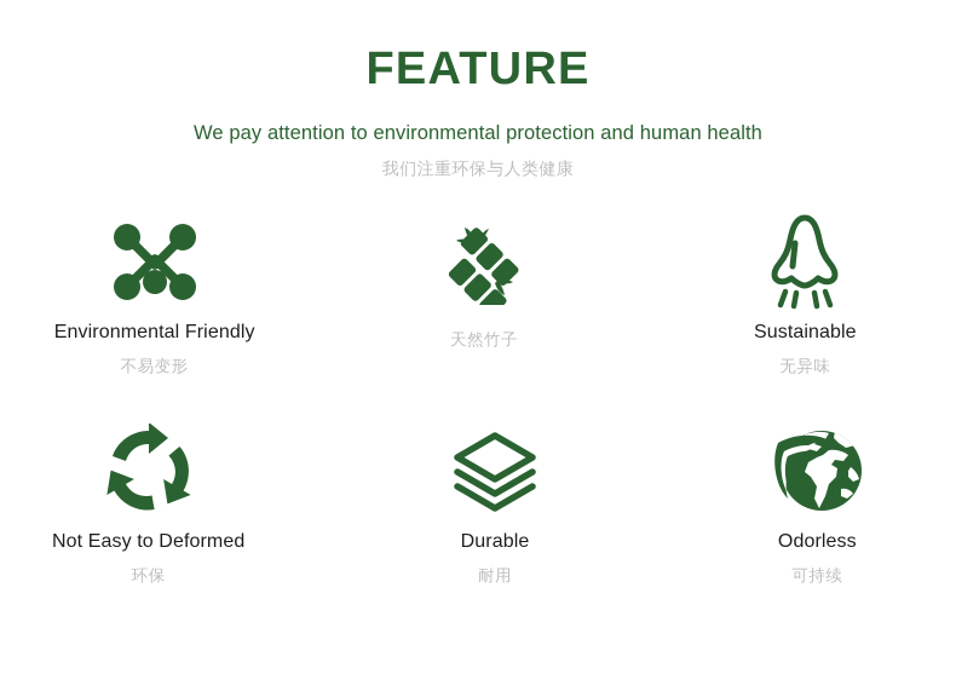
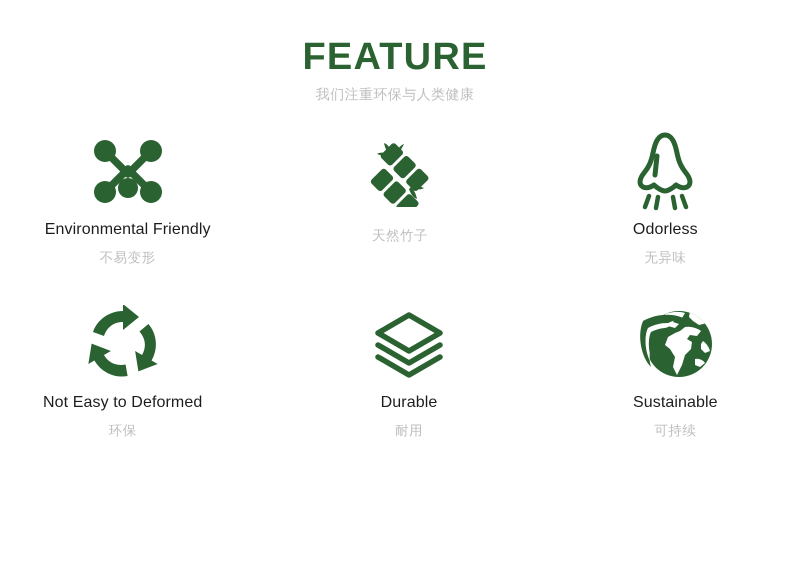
  FEATURE
- We pay attention to environmental protection and human health
  我们注重环保与人类健康
  Environmental Friendly
  不易变形
  天然竹子
- Sustainable
+ Odorless
  无异味
  Not Easy to Deformed
  环保
  Durable
  耐用
- Odorless
+ Sustainable
  可持续
